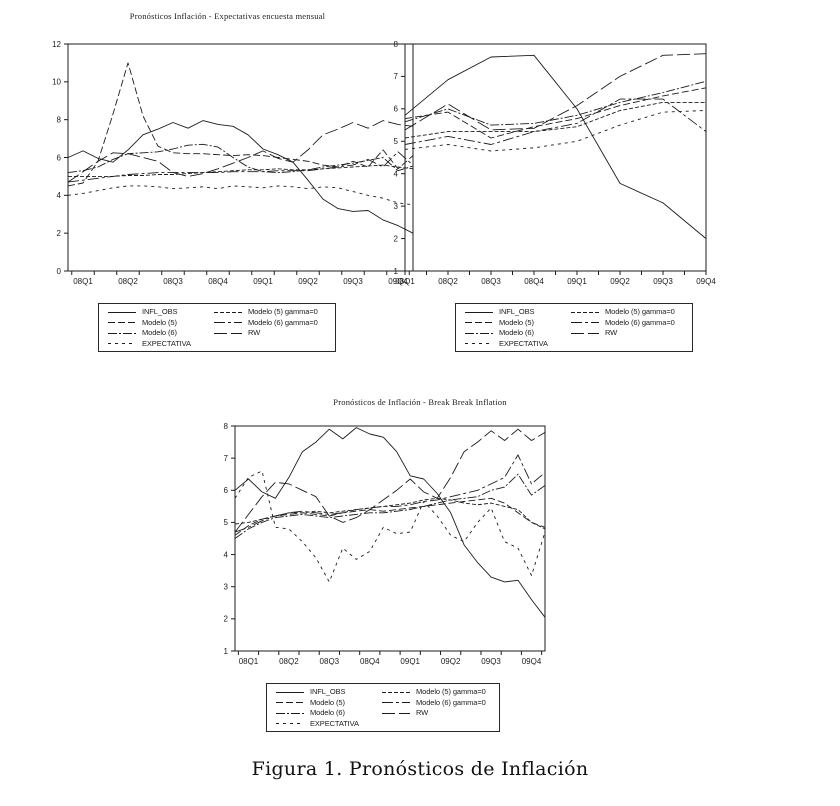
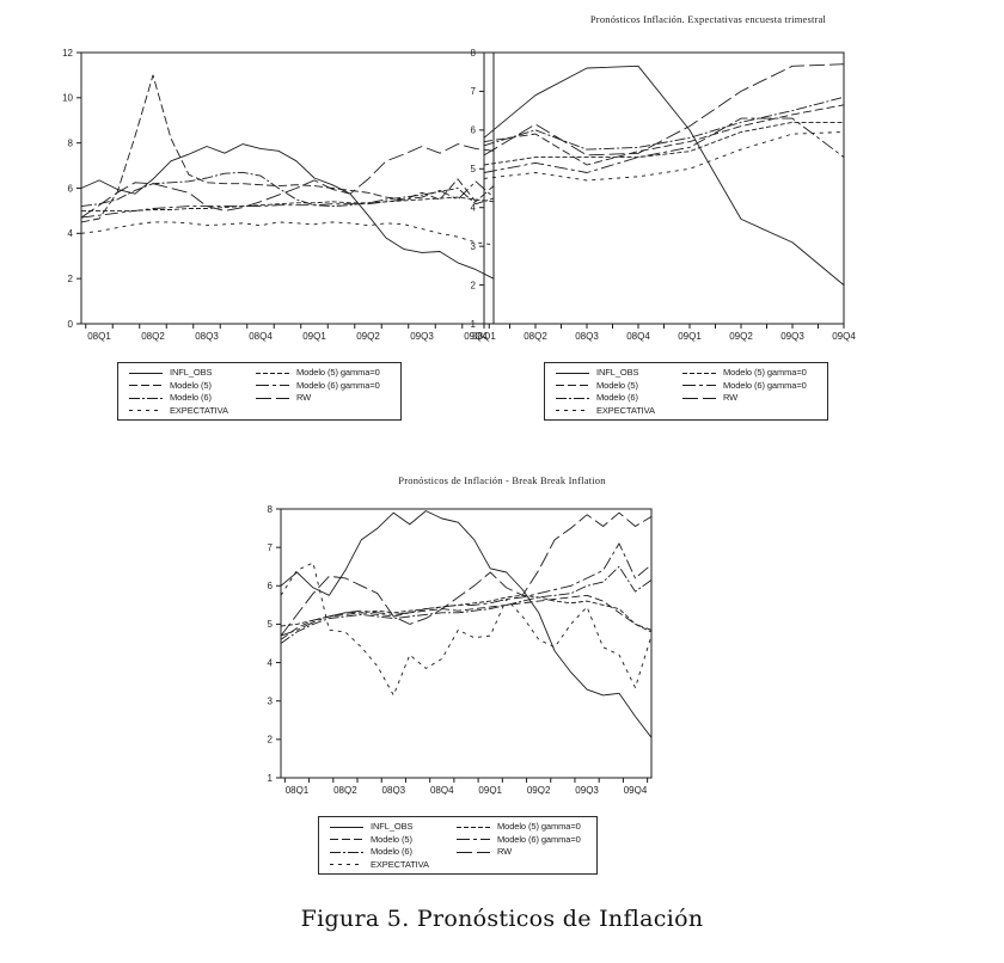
- Pronósticos Inflación - Expectativas encuesta mensual
  0
  2
  4
  6
  8
  10
  12
  08Q1
  08Q2
  08Q3
  08Q4
  09Q1
  09Q2
  09Q3
  09Q4
  INFL_OBS
  Modelo (5)
  Modelo (6)
  EXPECTATIVA
  Modelo (5) gamma=0
  Modelo (6) gamma=0
  RW
+ Pronósticos Inflación. Expectativas encuesta trimestral
  1
  2
  3
  4
  5
  6
  7
  8
  08Q1
  08Q2
  08Q3
  08Q4
  09Q1
  09Q2
  09Q3
  09Q4
  INFL_OBS
  Modelo (5)
  Modelo (6)
  EXPECTATIVA
  Modelo (5) gamma=0
  Modelo (6) gamma=0
  RW
  Pronósticos de Inflación - Break Break Inflation
  1
  2
  3
  4
  5
  6
  7
  8
  08Q1
  08Q2
  08Q3
  08Q4
  09Q1
  09Q2
  09Q3
  09Q4
  INFL_OBS
  Modelo (5)
  Modelo (6)
  EXPECTATIVA
  Modelo (5) gamma=0
  Modelo (6) gamma=0
  RW
- Figura 1. Pronósticos de Inflación
+ Figura 5. Pronósticos de Inflación
